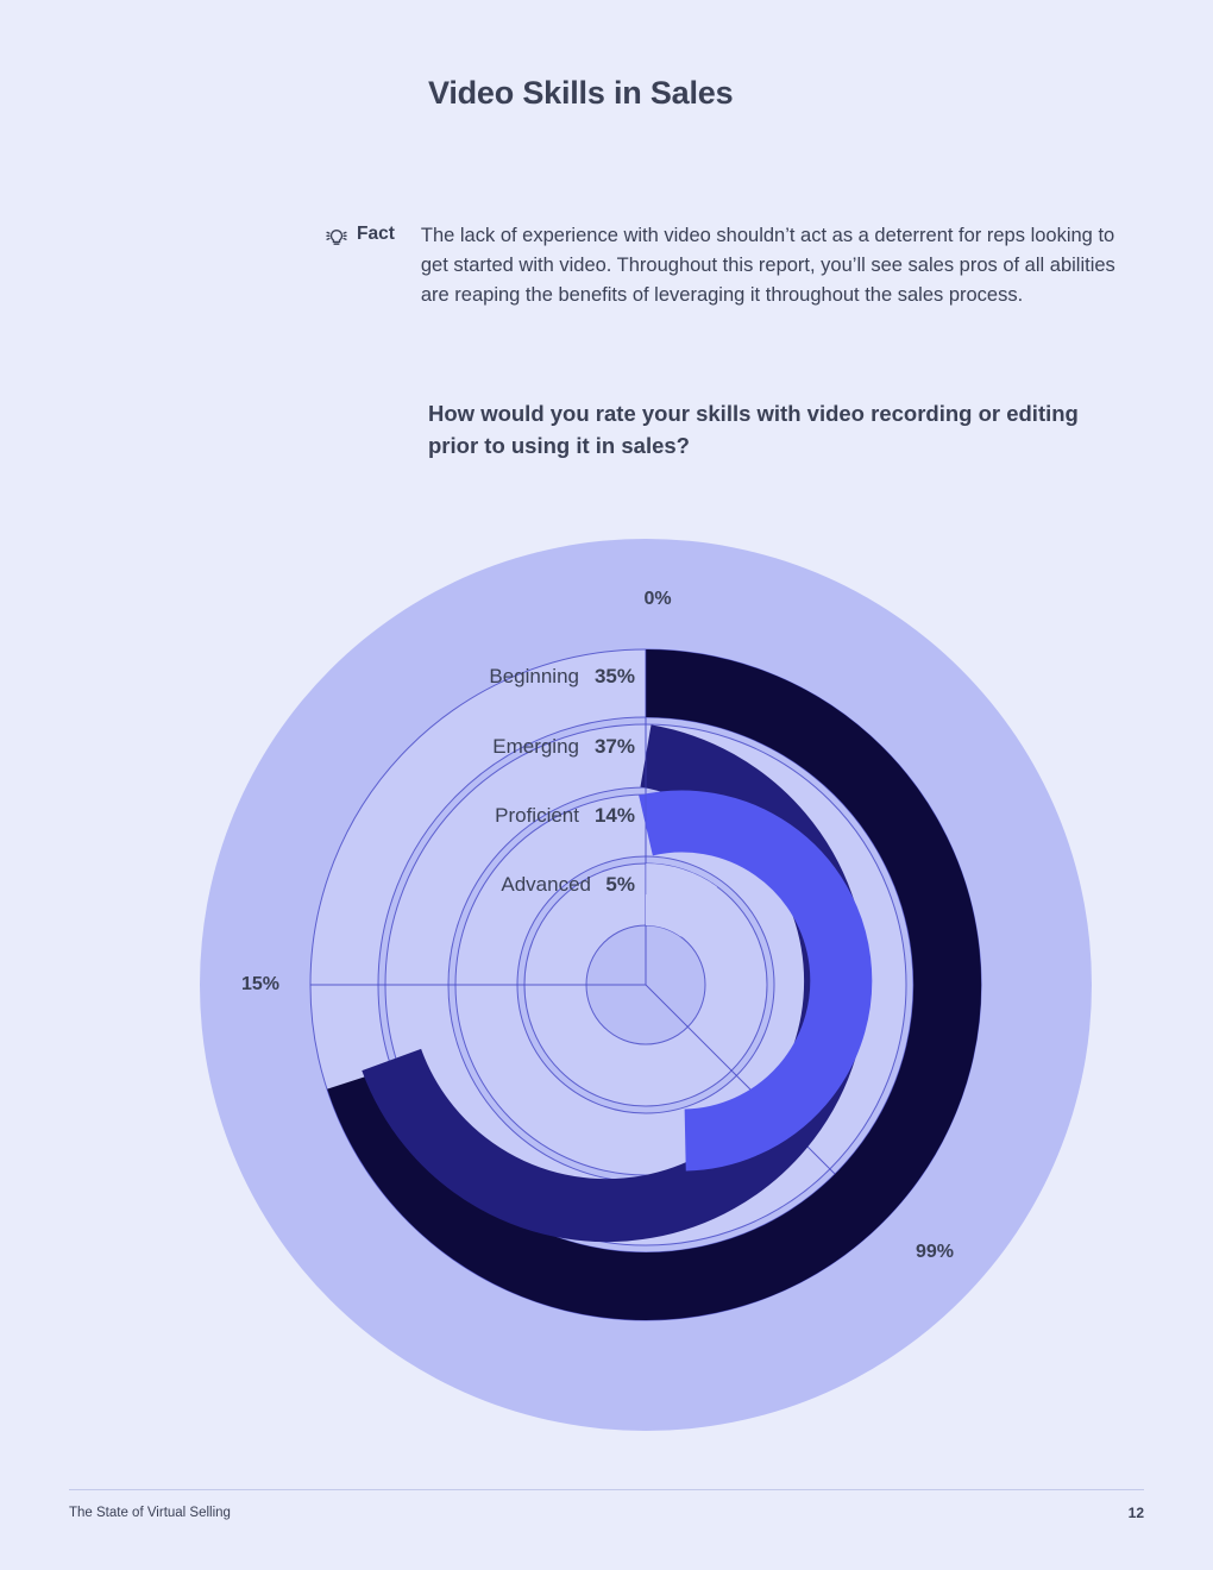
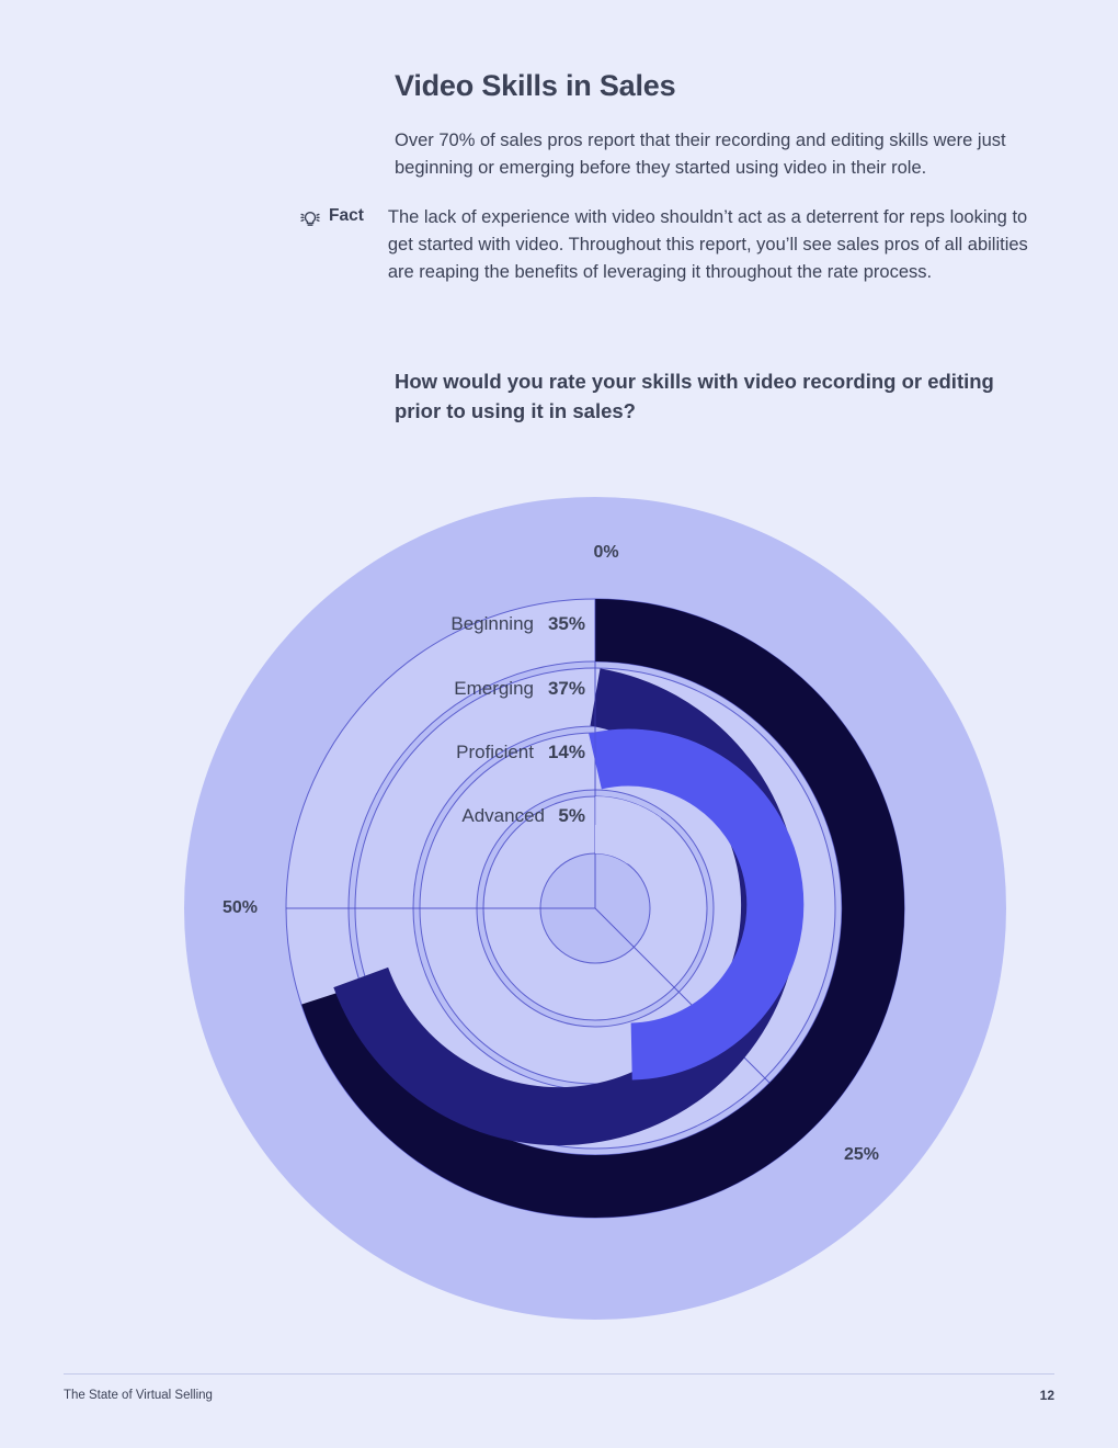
  Video Skills in Sales
+ Over 70% of sales pros report that their recording and editing skills were just beginning or emerging before they started using video in their role.
  Fact
- The lack of experience with video shouldn’t act as a deterrent for reps looking to get started with video. Throughout this report, you’ll see sales pros of all abilities are reaping the benefits of leveraging it throughout the sales process.
+ The lack of experience with video shouldn’t act as a deterrent for reps looking to get started with video. Throughout this report, you’ll see sales pros of all abilities are reaping the benefits of leveraging it throughout the rate process.
  How would you rate your skills with video recording or editing prior to using it in sales?
  0%
- 99%
+ 25%
- 15%
+ 50%
  Beginning
  35%
  Emerging
  37%
  Proficient
  14%
  Advanced
  5%
  The State of Virtual Selling
  12
